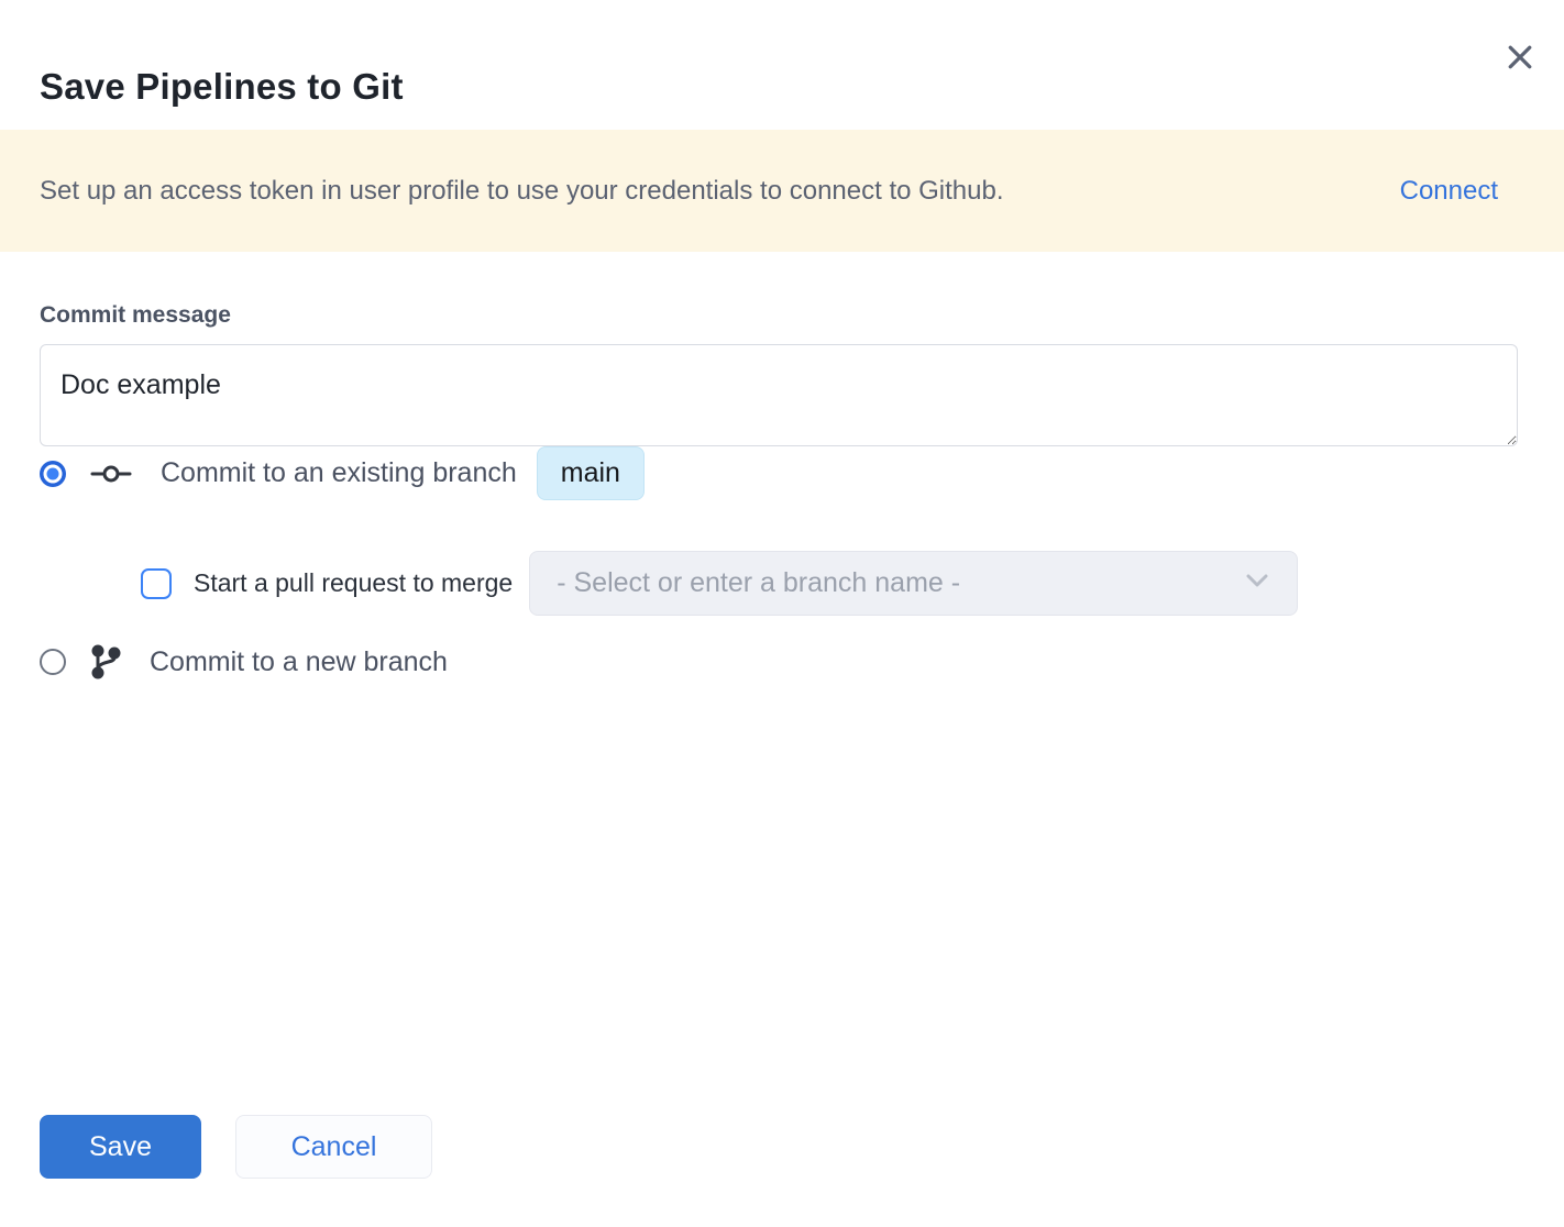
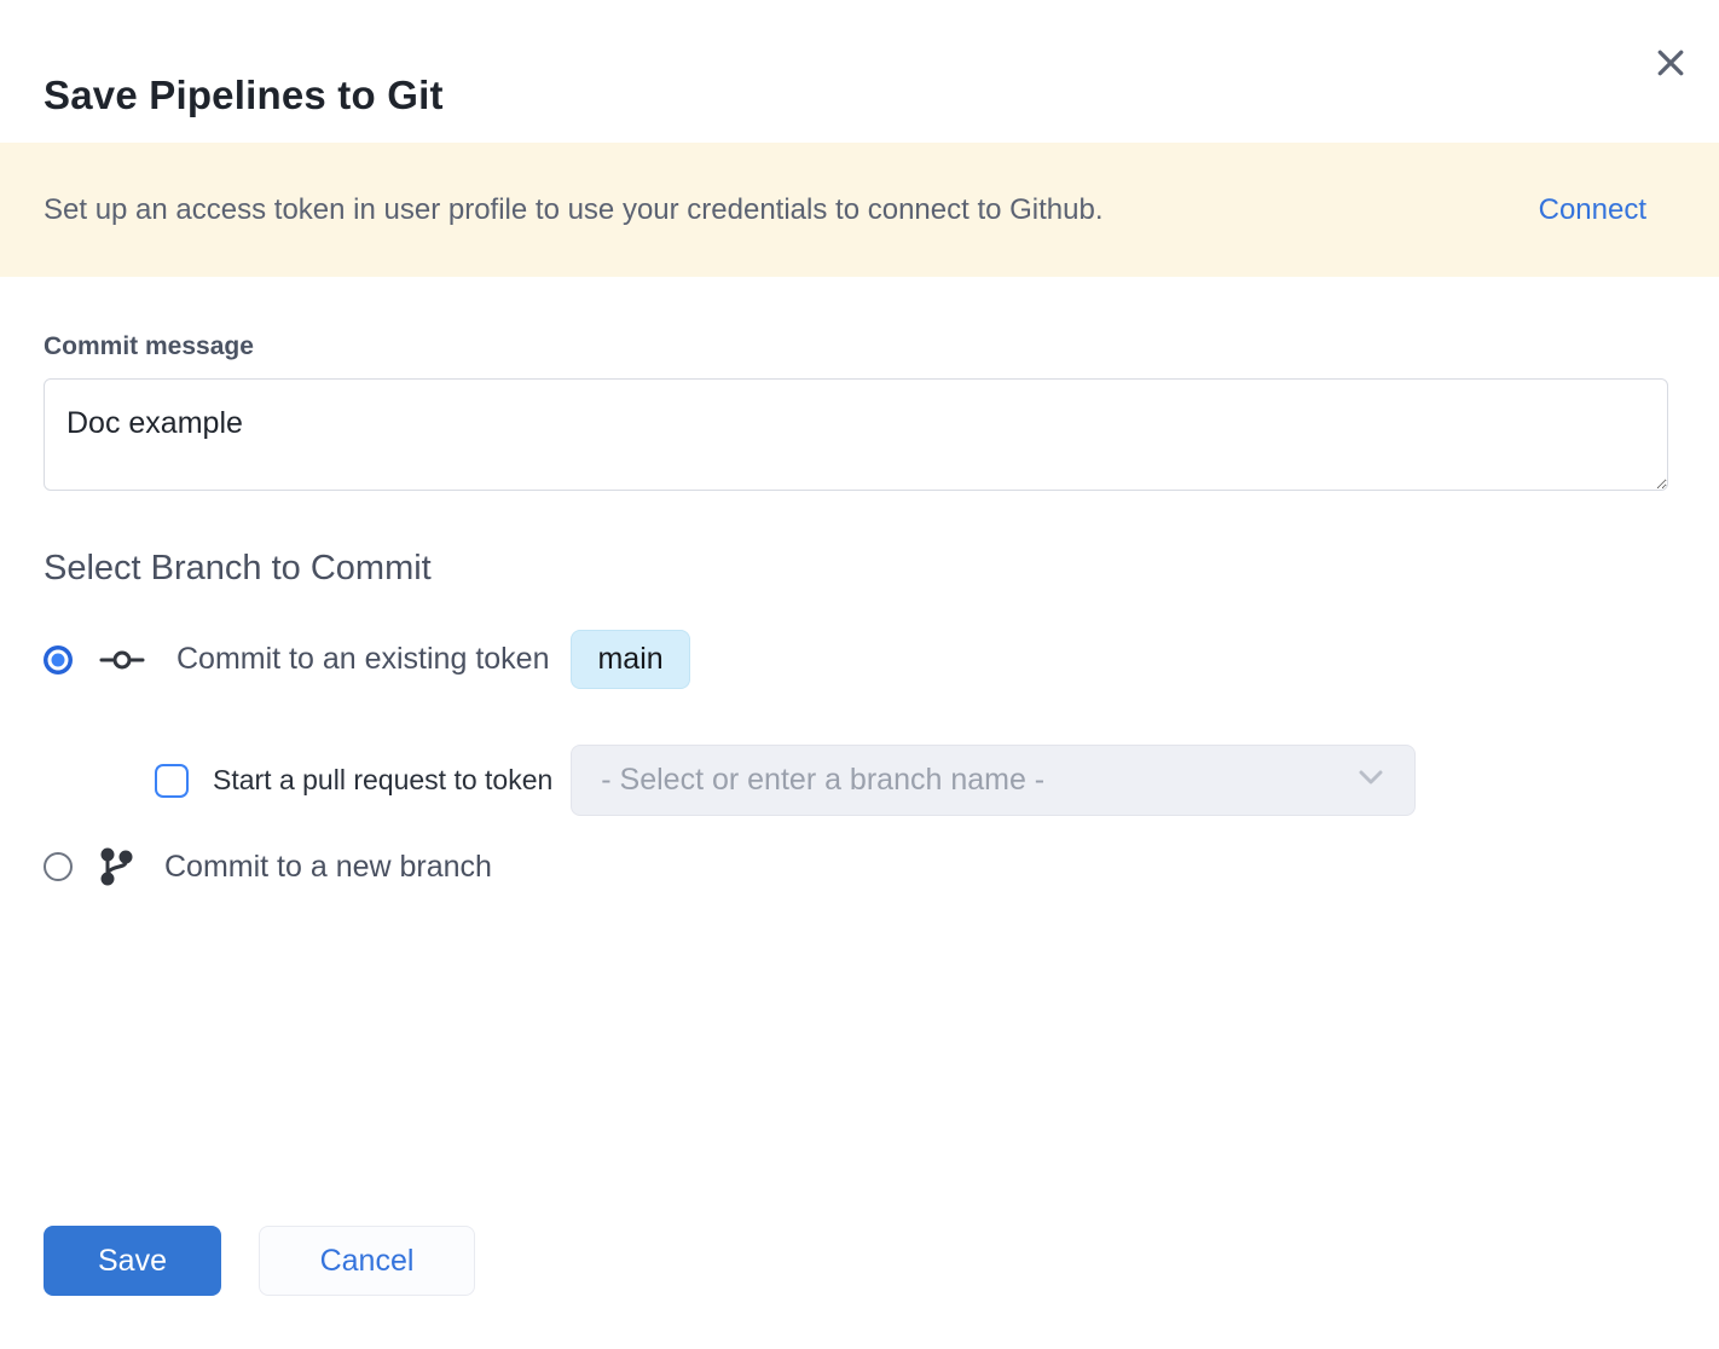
  Save Pipelines to Git
  Set up an access token in user profile to use your credentials to connect to Github.
  Connect
  Commit message
  Doc example
+ Select Branch to Commit
- Commit to an existing branch
+ Commit to an existing token
  main
- Start a pull request to merge
+ Start a pull request to token
  - Select or enter a branch name -
  Commit to a new branch
  Save
  Cancel
